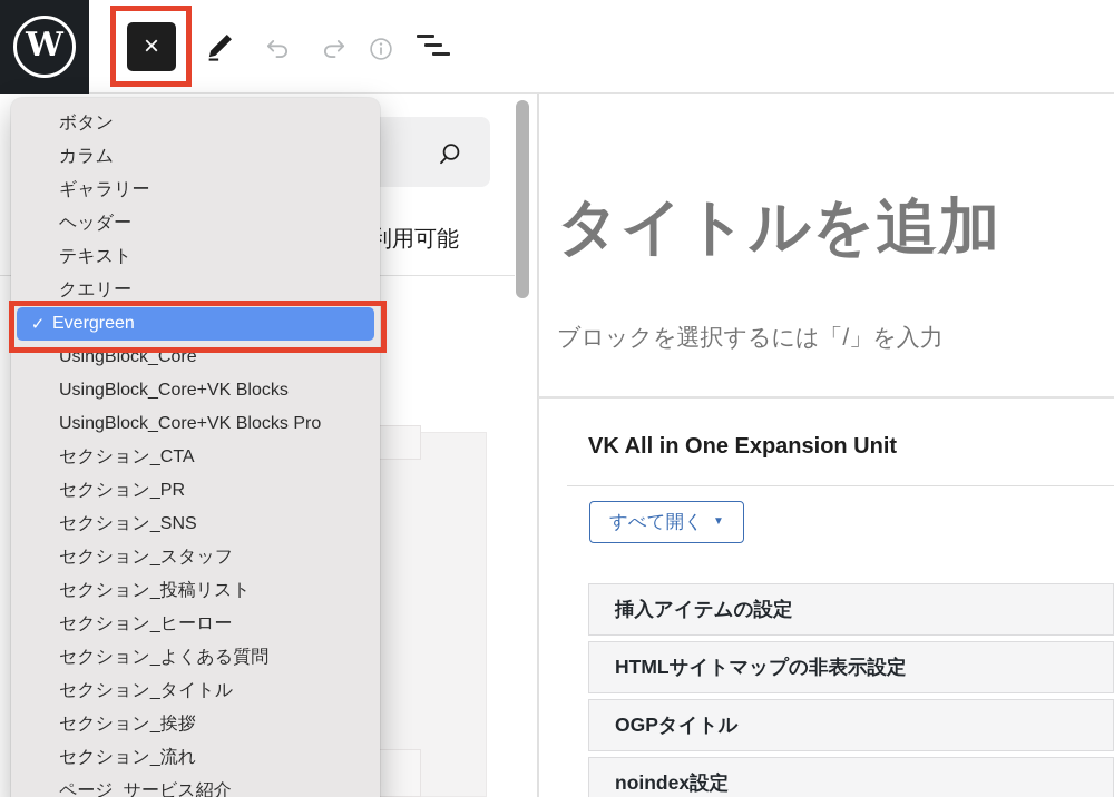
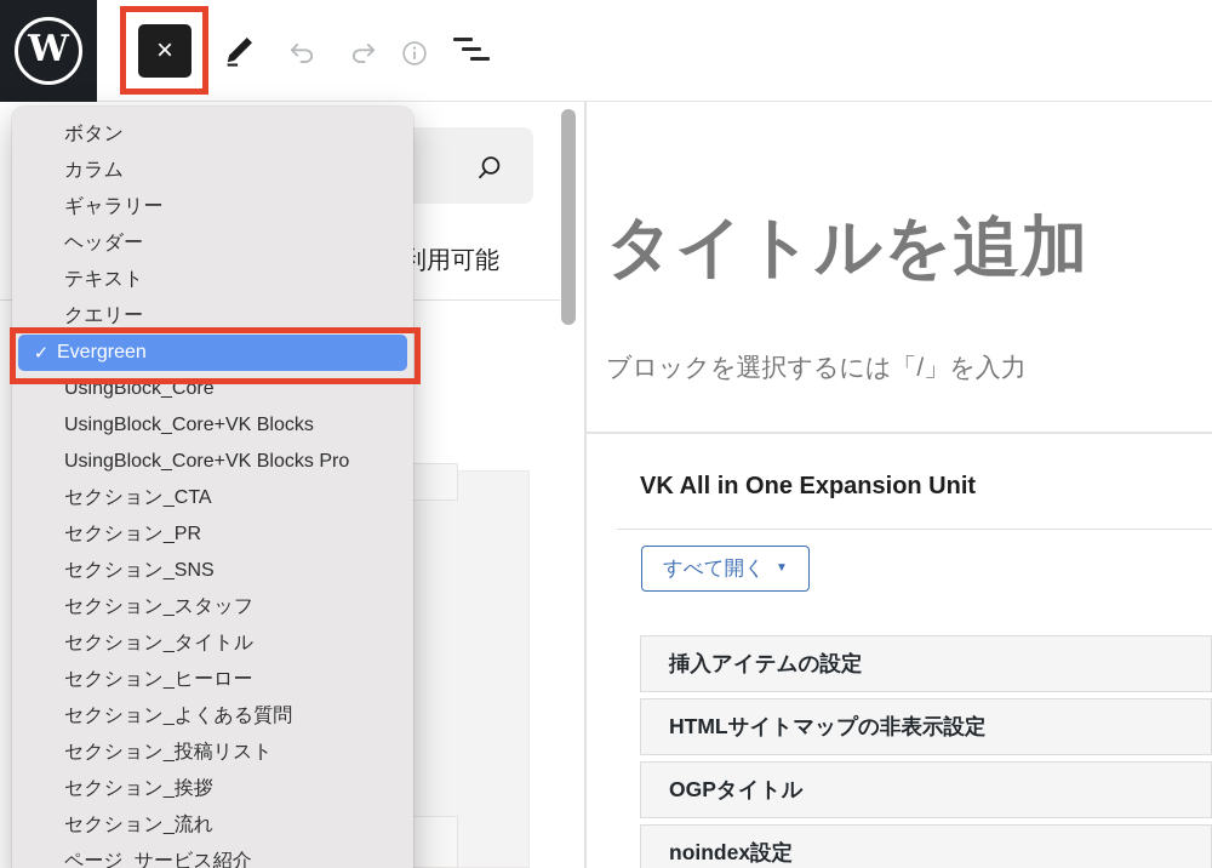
  W
  ×
  利用可能
  タイトルを追加
  ブロックを選択するには「/」を入力
  VK All in One Expansion Unit
  すべて開く
  ▼
  挿入アイテムの設定
  HTMLサイトマップの非表示設定
  OGPタイトル
  noindex設定
  ボタン
  カラム
  ギャラリー
  ヘッダー
  テキスト
  クエリー
  ✓
  Evergreen
  UsingBlock_Core
  UsingBlock_Core+VK Blocks
  UsingBlock_Core+VK Blocks Pro
  セクション_CTA
  セクション_PR
  セクション_SNS
  セクション_スタッフ
- セクション_投稿リスト
+ セクション_タイトル
  セクション_ヒーロー
  セクション_よくある質問
- セクション_タイトル
+ セクション_投稿リスト
  セクション_挨拶
  セクション_流れ
  ページ_サービス紹介
